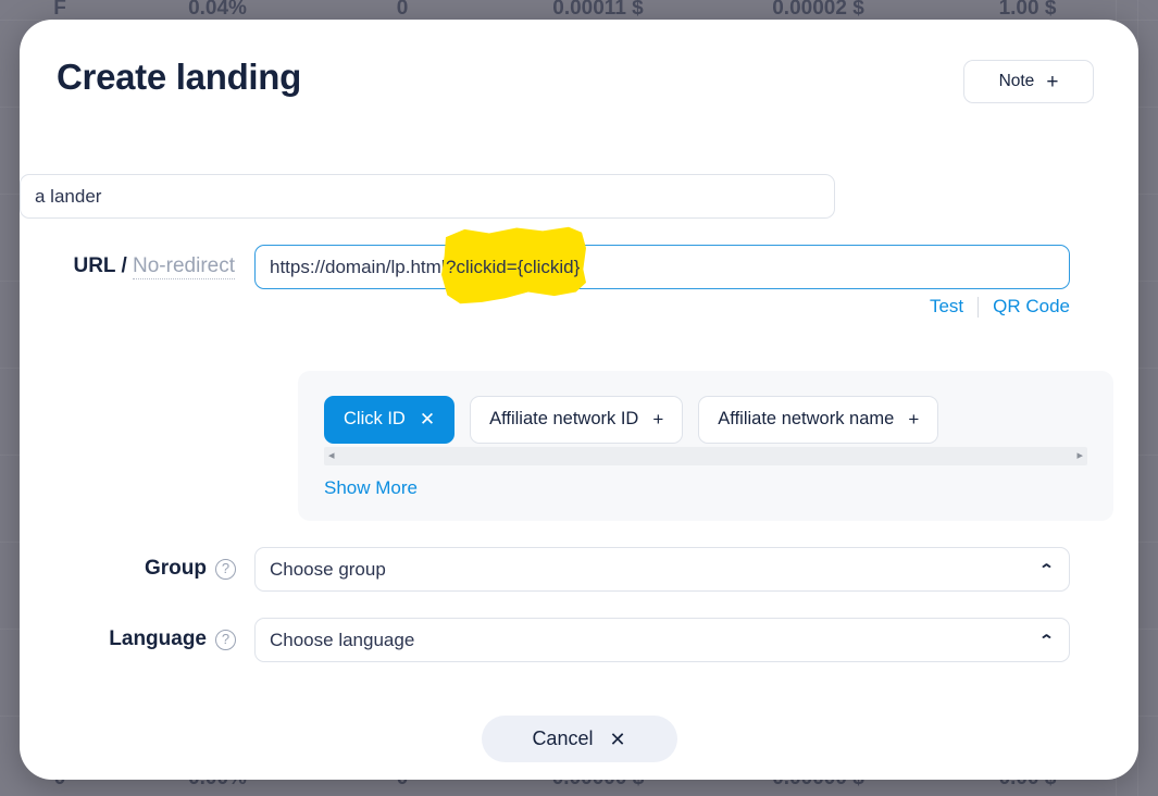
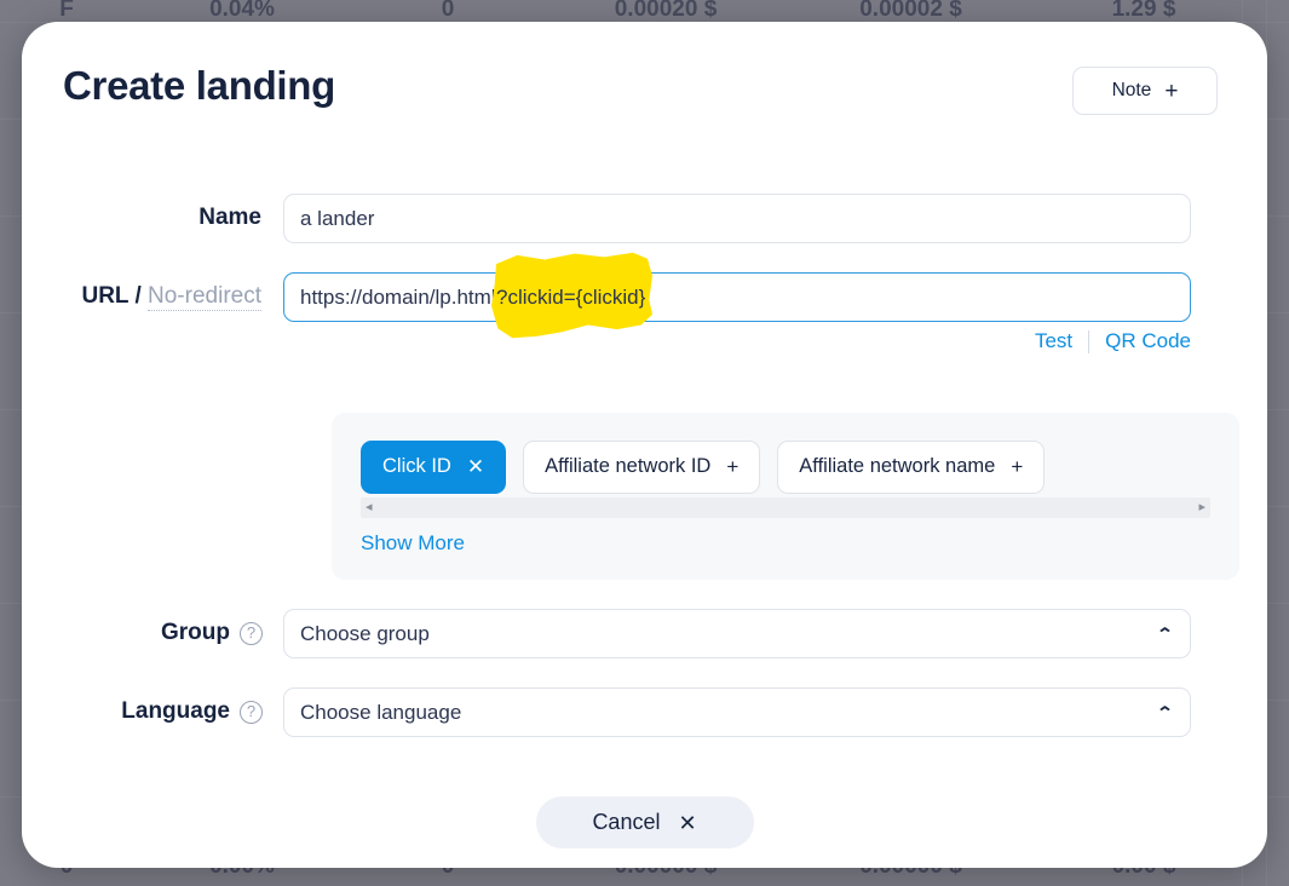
  F
  0.04%
  0
- 0.00011 $
+ 0.00020 $
  0.00002 $
- 1.00 $
+ 1.29 $
  Create landing
  Note
  +
+ Name
  a lander
  URL / No-redirect
  ?clickid={clickid}
  Test
  QR Code
  Click ID
  ✕
  Affiliate network ID
  +
  Affiliate network name
  +
  ◂
  ▸
  Show More
  Group
  ?
  Choose group
  ⌃
  Language
  ?
  Choose language
  ⌃
  Cancel
  ✕
